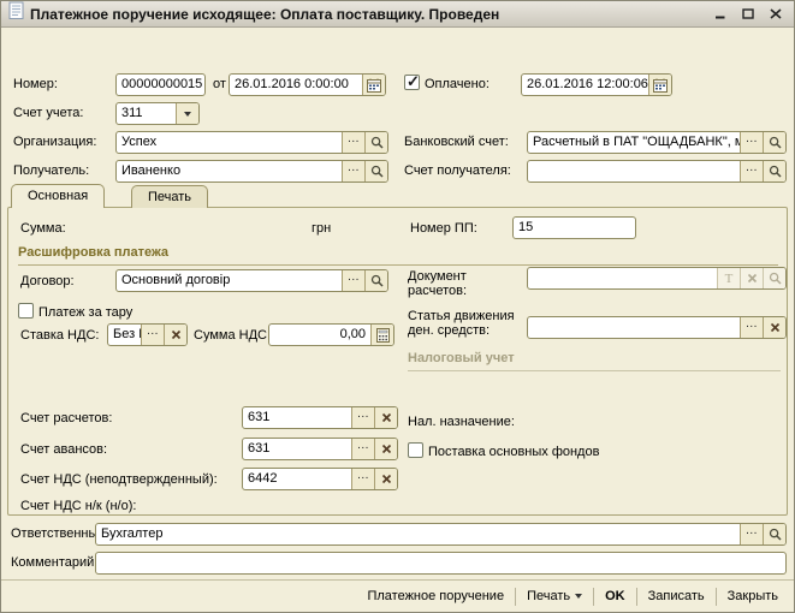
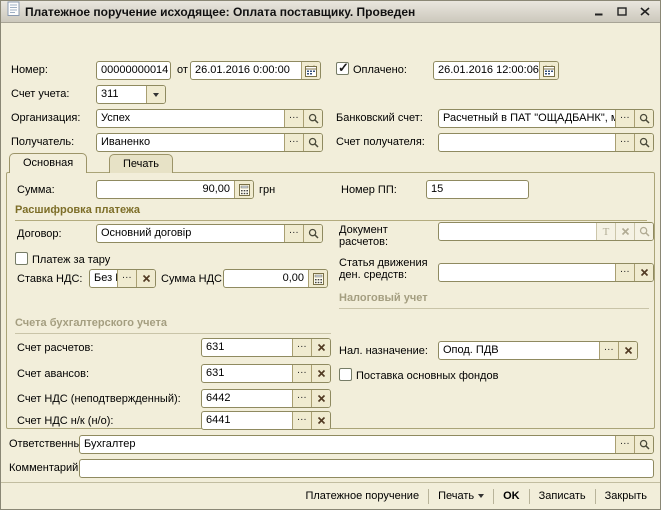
  Платежное поручение исходящее: Оплата поставщику. Проведен
  Основная
  Печать
  Номер:
- 00000000015
+ 00000000014
  от
  26.01.2016 0:00:00
  Оплачено:
  26.01.2016 12:00:06
  Счет учета:
  311
  Организация:
  Успех
  Банковский счет:
  Расчетный в ПАТ "ОЩАДБАНК",
  Получатель:
  Иваненко
  Счет получателя:
  Сумма:
+ 90,00
  грн
  Номер ПП:
  15
  Расшифровка платежа
  Договор:
  Основний договір
  Документ расчетов:
  Платеж за тару
  Ставка НДС:
  Без
  Сумма НДС
  0,00
  Статья движения ден. средств:
  Налоговый учет
+ Счета бухгалтерского учета
  Счет расчетов:
  631
  Нал. назначение:
+ Опод. ПДВ
  Счет авансов:
  631
  Поставка основных фондов
  Счет НДС (неподтвержденный):
  6442
  Счет НДС н/к (н/о):
+ 6441
  Ответственны
  Бухгалтер
  Комментарий
  Платежное поручение
  Печать
  OK
  Записать
  Закрыть
